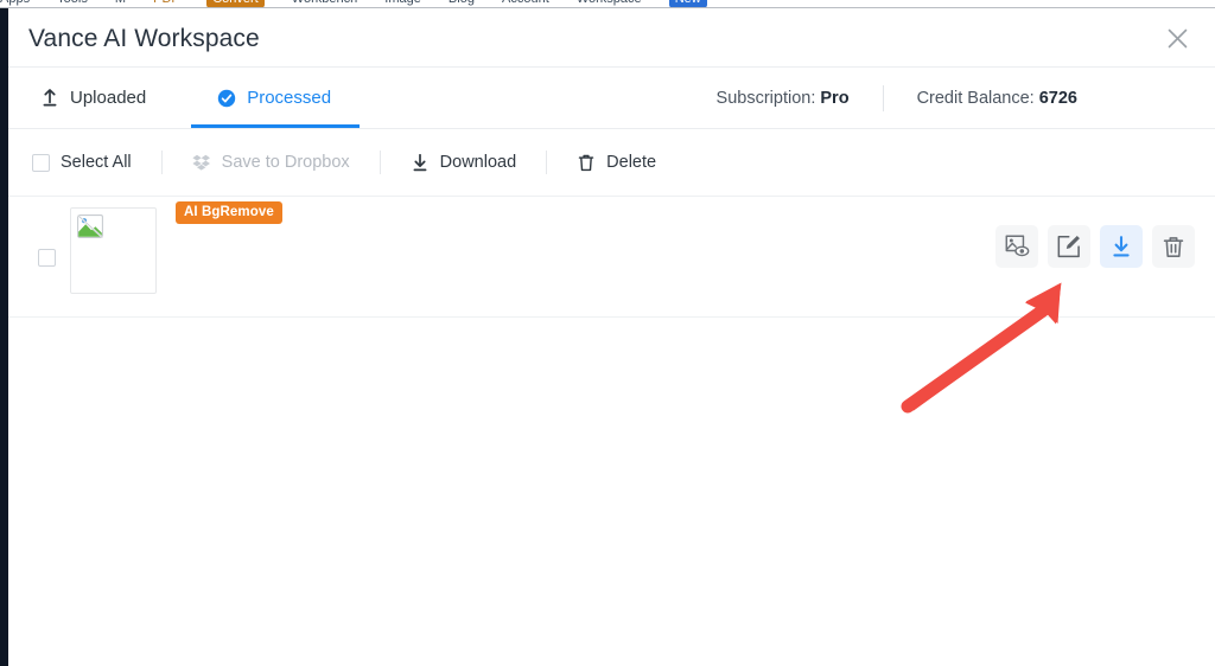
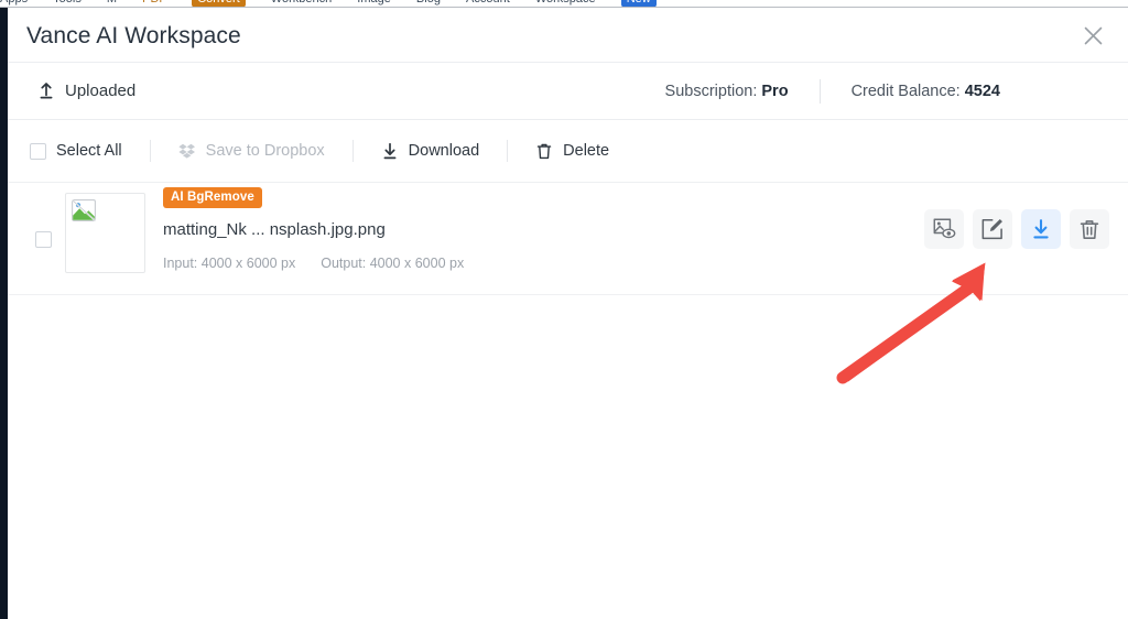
  Vance AI Workspace
  Uploaded
- Processed
  Subscription: Pro
- Credit Balance: 6726
+ Credit Balance: 4524
  Select All
  Save to Dropbox
  Download
  Delete
  AI BgRemove
+ matting_Nk ... nsplash.jpg.png
+ Input: 4000 x 6000 px
+ Output: 4000 x 6000 px
